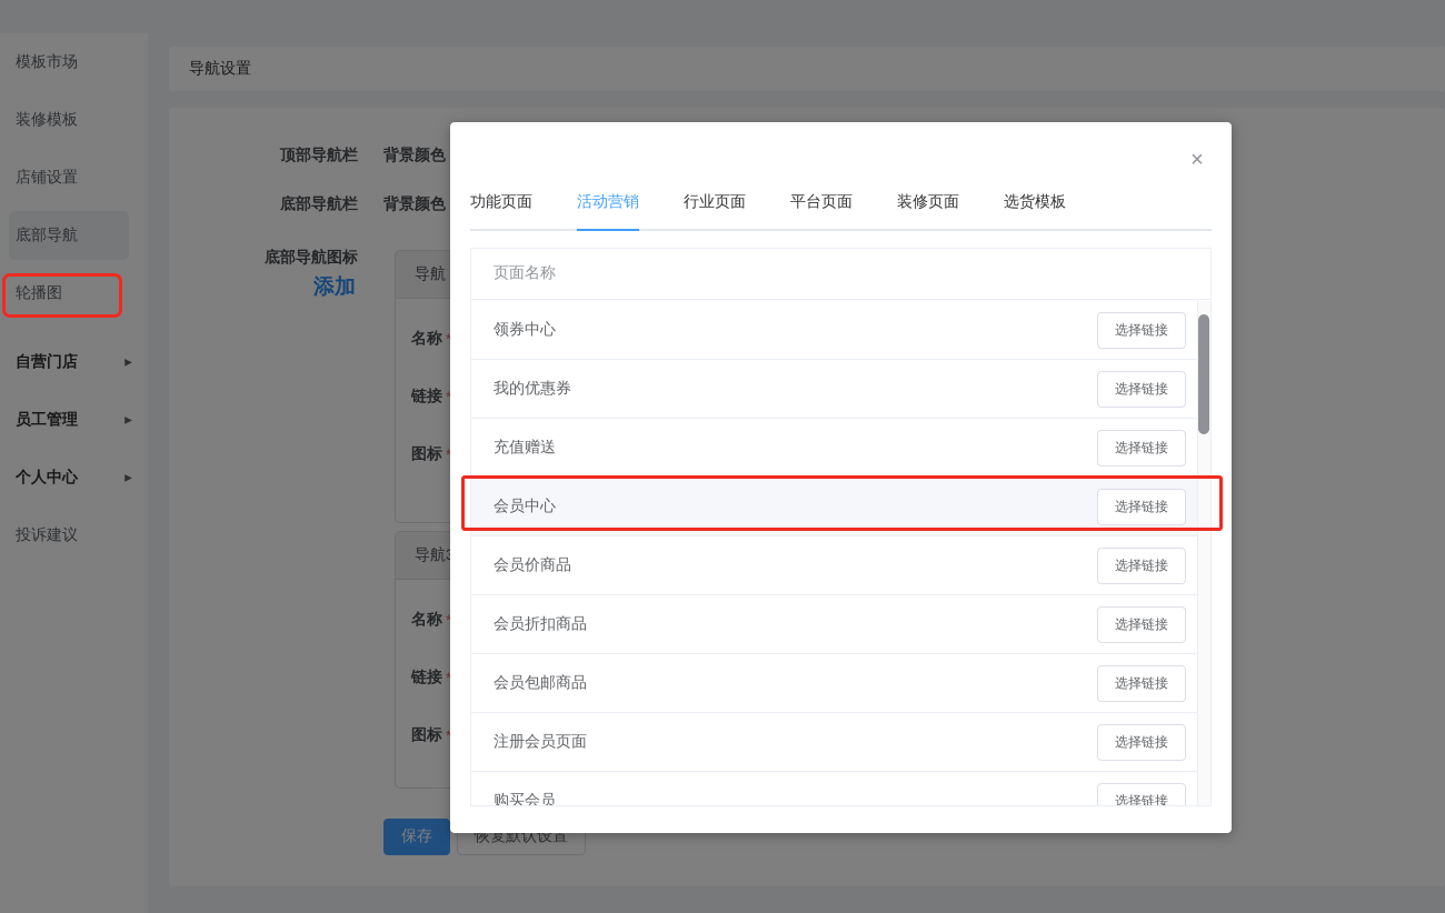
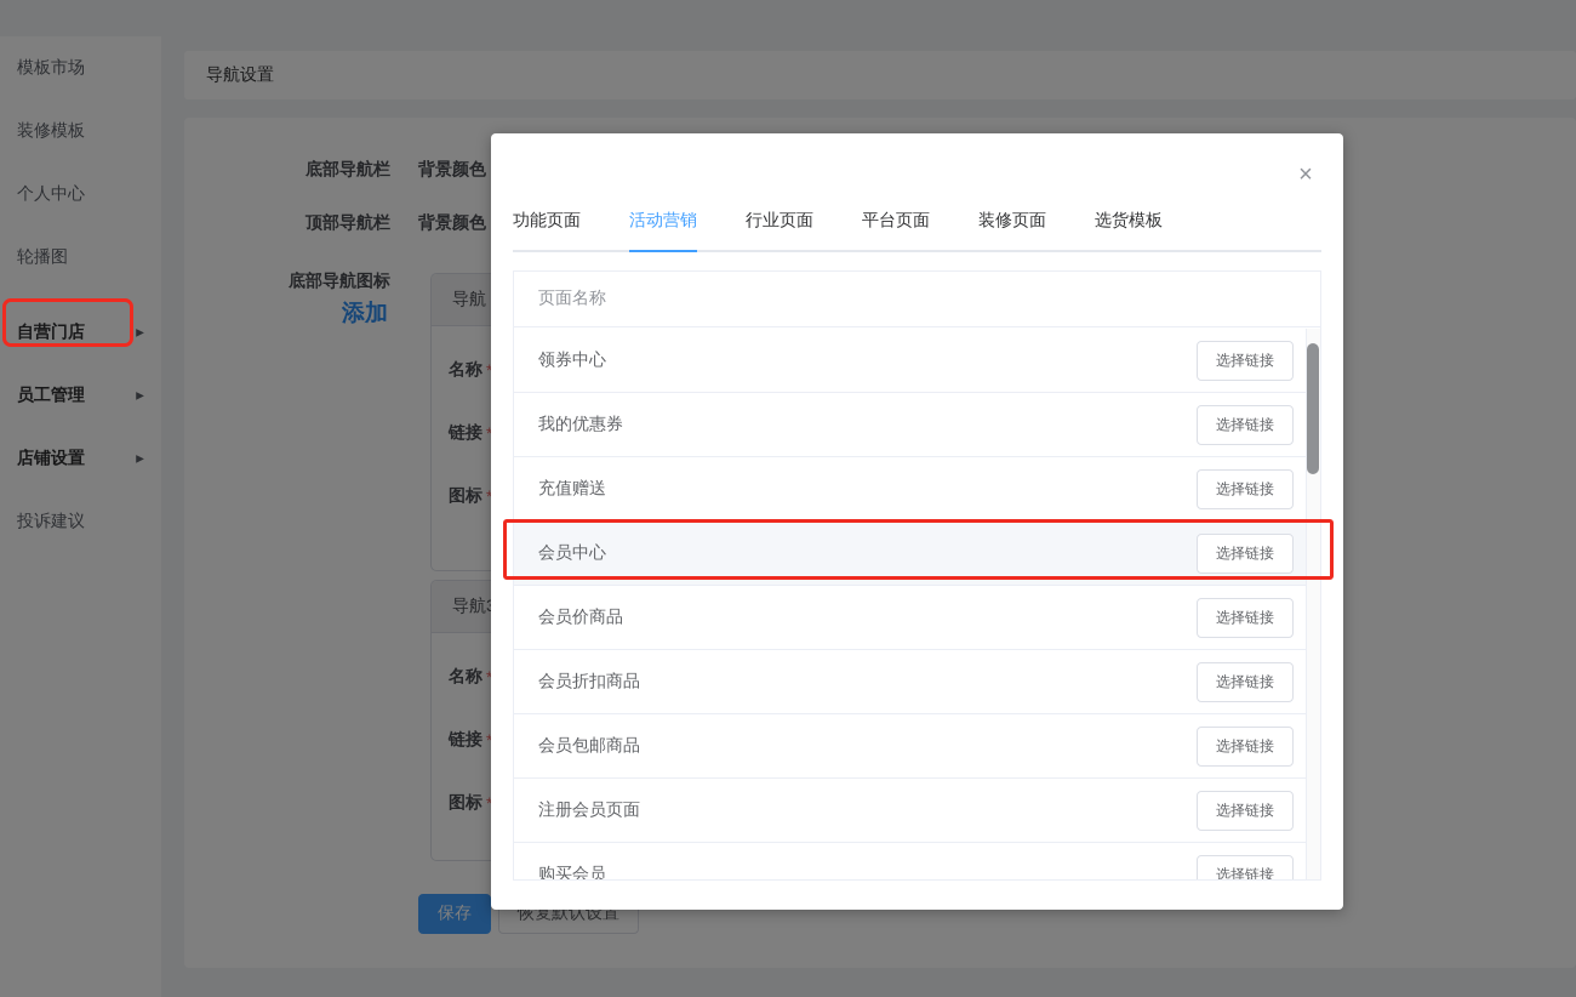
  模板市场
  装修模板
- 店铺设置
+ 个人中心
- 底部导航
  轮播图
  自营门店
  ▶
  员工管理
  ▶
- 个人中心
+ 店铺设置
  ▶
  投诉建议
  导航设置
- 顶部导航栏
+ 底部导航栏
  背景颜色
- 底部导航栏
+ 顶部导航栏
  背景颜色
  底部导航图标
  添加
  导航
  名称
  *
  链接
  *
  图标
  *
  名称
  *
  链接
  *
  图标
  *
  保存
  恢复默认设置
  ×
  功能页面
  活动营销
  行业页面
  平台页面
  装修页面
  选货模板
  页面名称
  领券中心
  选择链接
  我的优惠券
  选择链接
  充值赠送
  选择链接
  会员中心
  选择链接
  会员价商品
  选择链接
  会员折扣商品
  选择链接
  会员包邮商品
  选择链接
  注册会员页面
  选择链接
  购买会员
  选择链接
